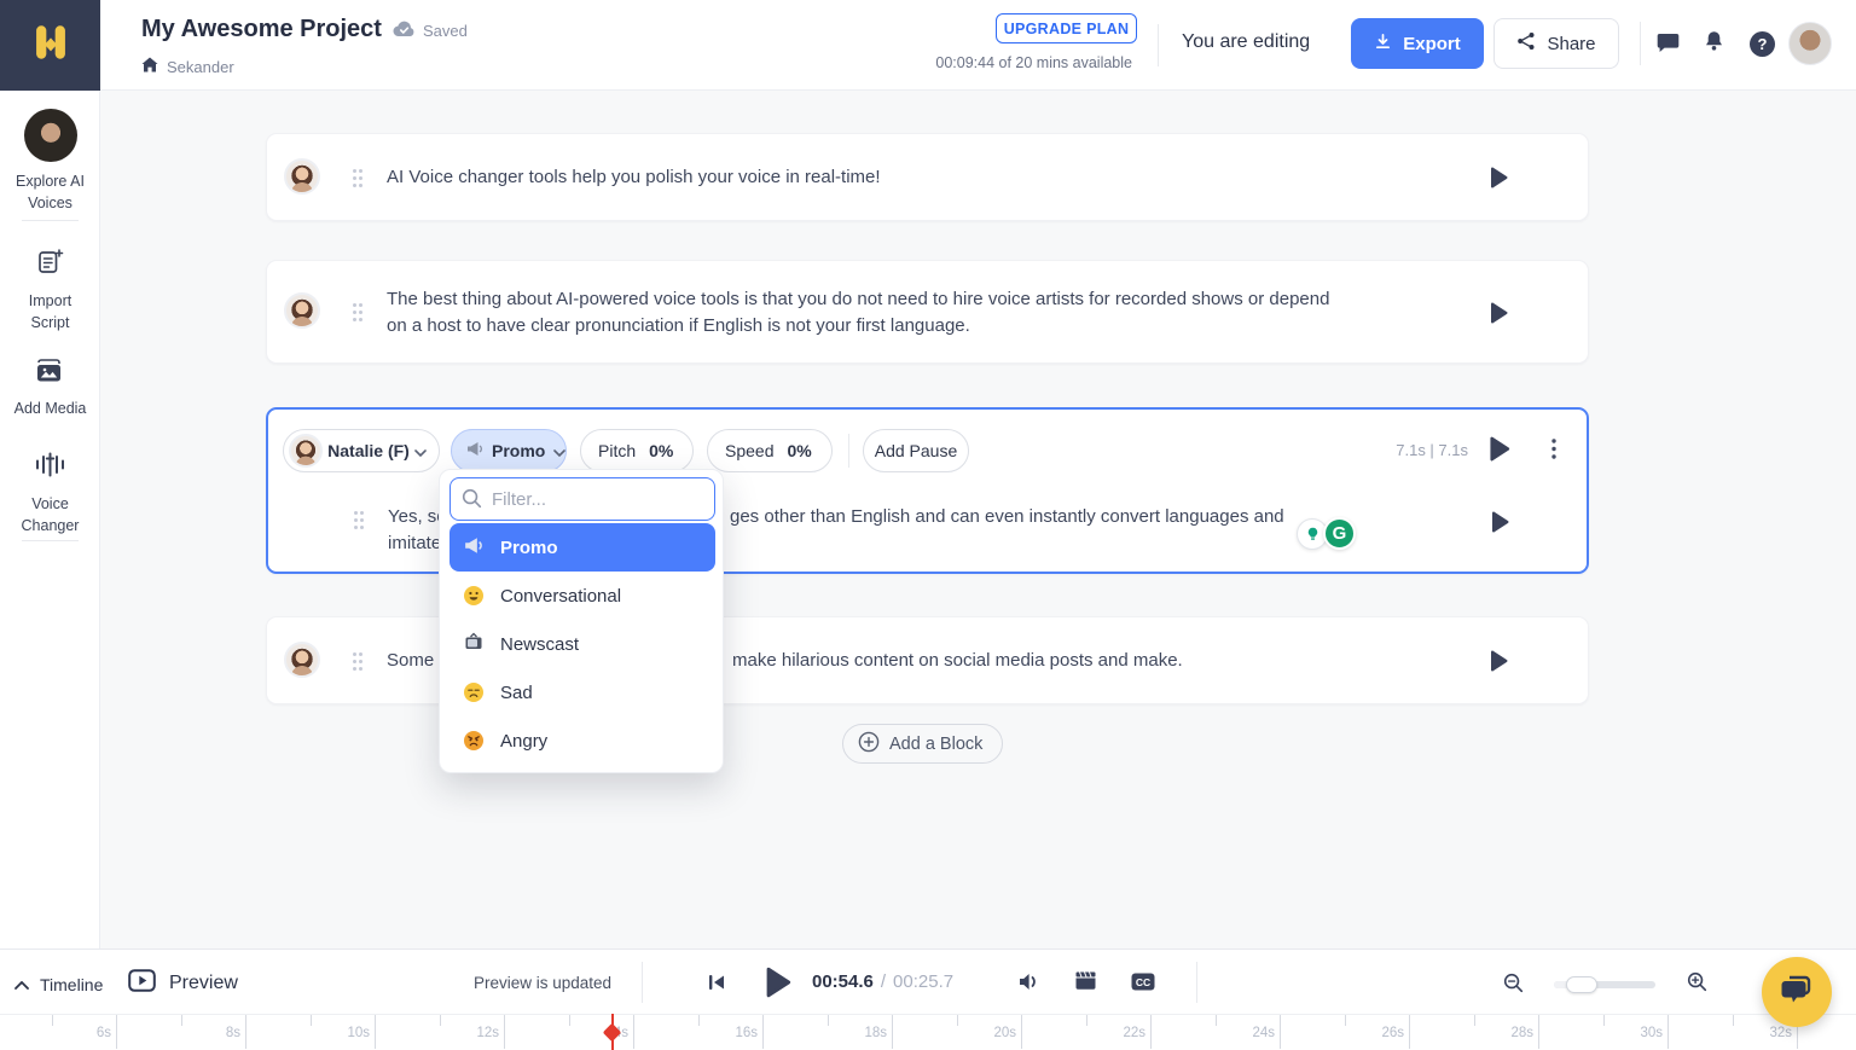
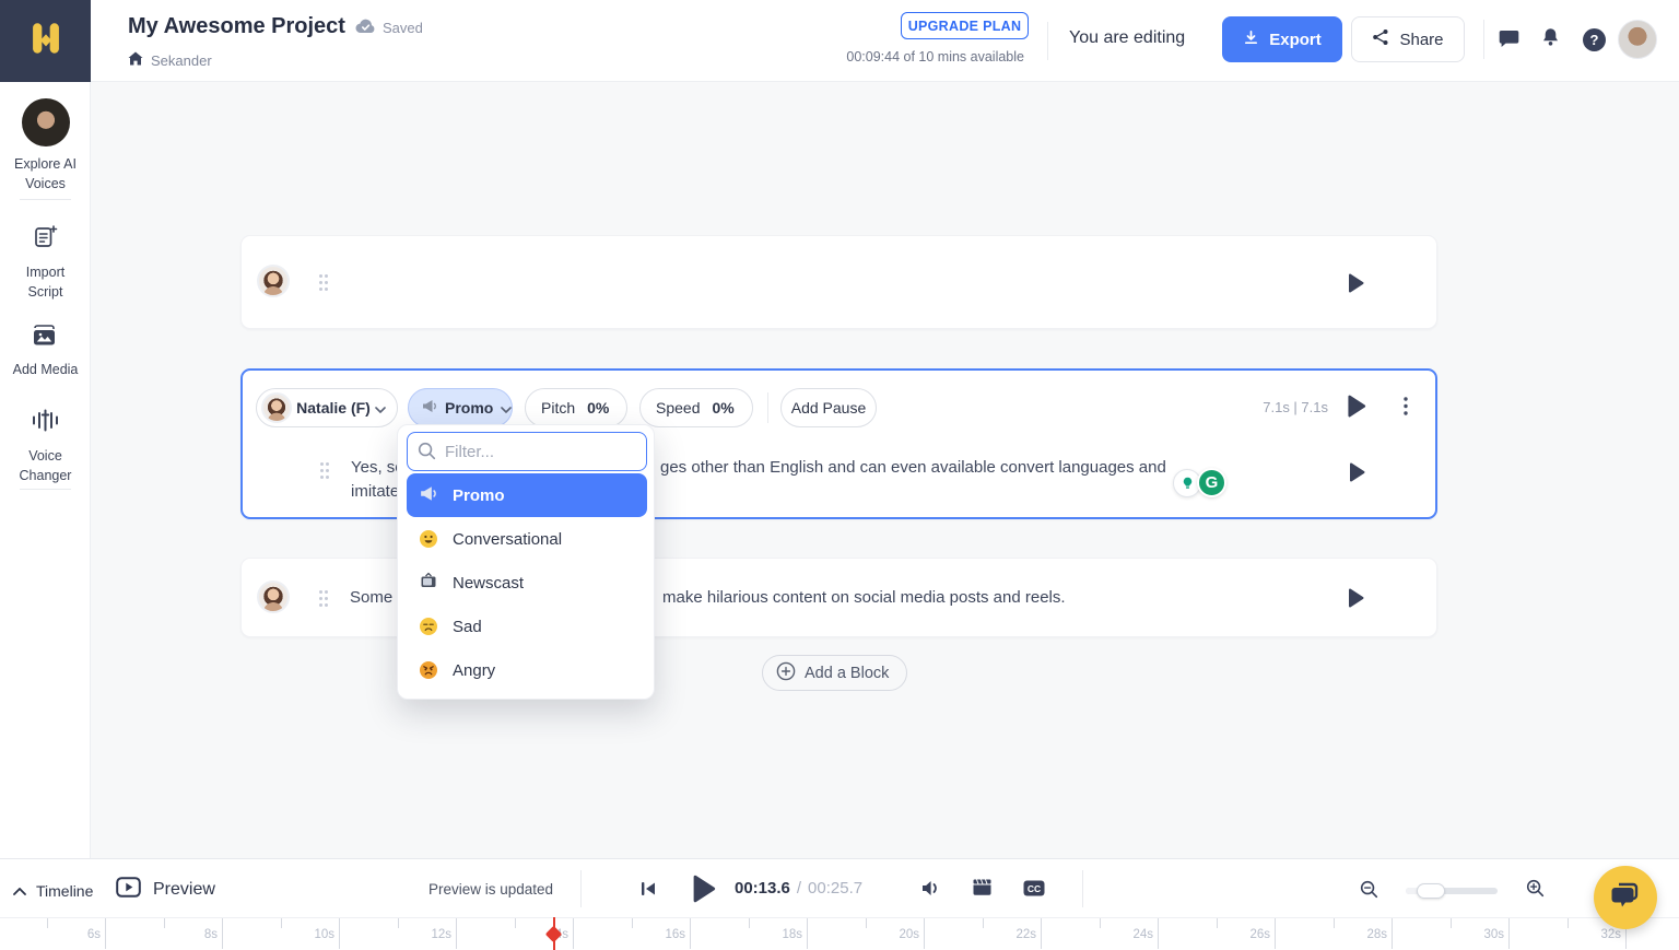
  My Awesome Project
  Saved
  Sekander
  UPGRADE PLAN
- 00:09:44 of 20 mins available
+ 00:09:44 of 10 mins available
  You are editing
  Export
  Share
  ?
  Explore AI Voices
  Import Script
  Add Media
  Voice Changer
- AI Voice changer tools help you polish your voice in real-time!
- The best thing about AI-powered voice tools is that you do not need to hire voice artists for recorded shows or depend on a host to have clear pronunciation if English is not your first language.
  Natalie (F)
  Promo
  Pitch
  0%
  Speed
  0%
  Add Pause
  7.1s | 7.1s
  Yes, s
- ges other than English and can even instantly convert languages and
+ ges other than English and can even available convert languages and
  imitate
  G
  Some
- make hilarious content on social media posts and make.
+ make hilarious content on social media posts and reels.
  Add a Block
  Filter...
  Promo
  Conversational
  Newscast
  Sad
  Angry
  Timeline
  Preview
  Preview is updated
- 00:54.6
+ 00:13.6
  /
  00:25.7
  CC
  6s
  8s
  10s
  12s
  16s
  18s
  20s
  22s
  24s
  26s
  28s
  30s
  32s
